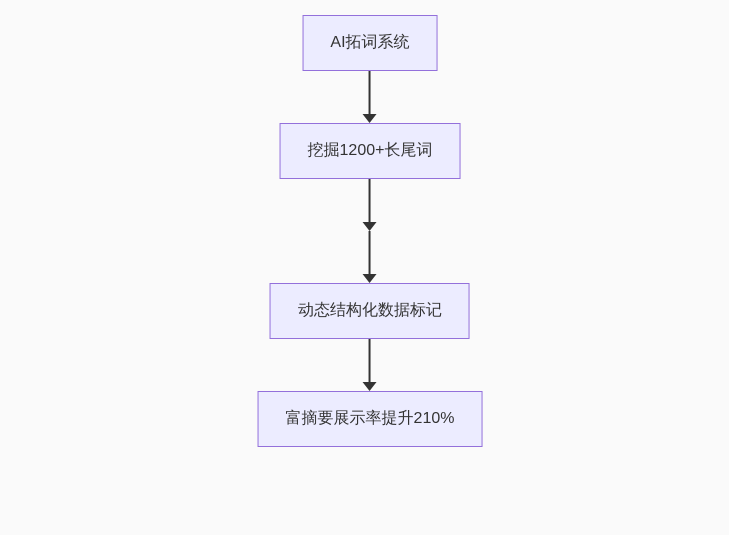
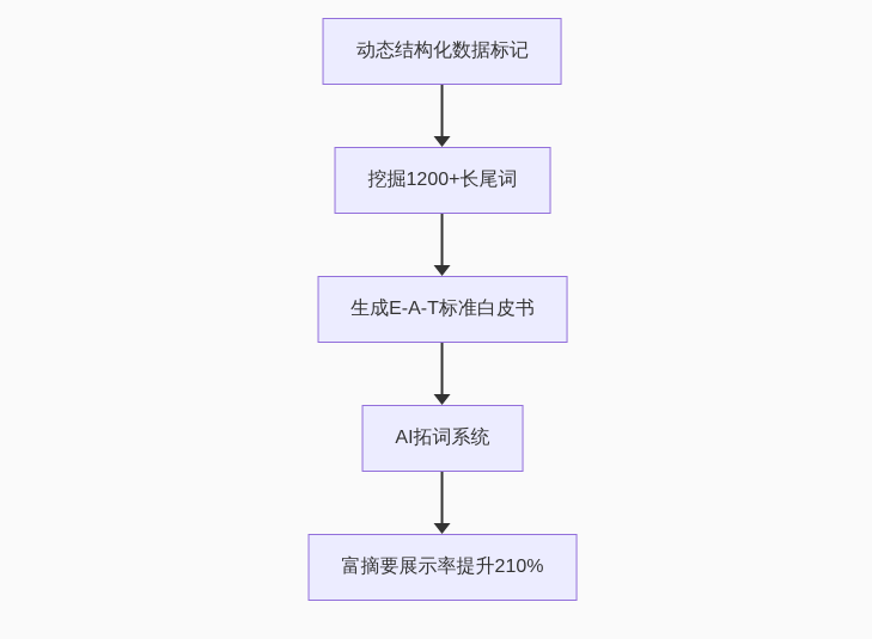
- AI拓词系统
+ 动态结构化数据标记
  挖掘1200+长尾词
+ 生成E-A-T标准白皮书
- 动态结构化数据标记
+ AI拓词系统
  富摘要展示率提升210%
